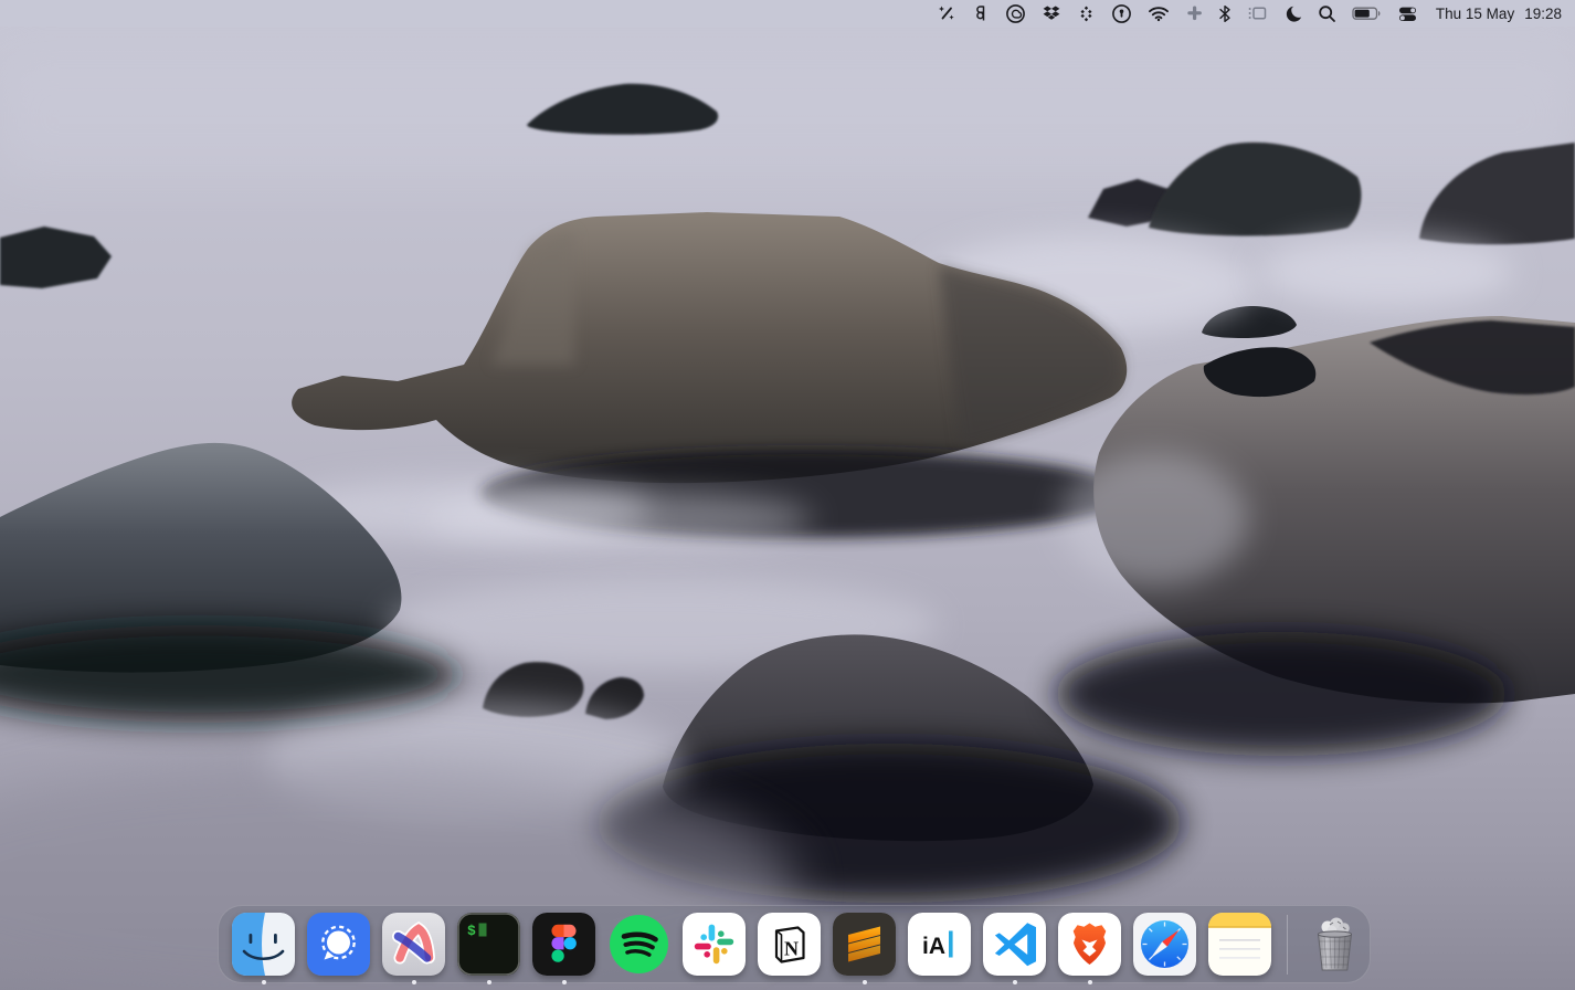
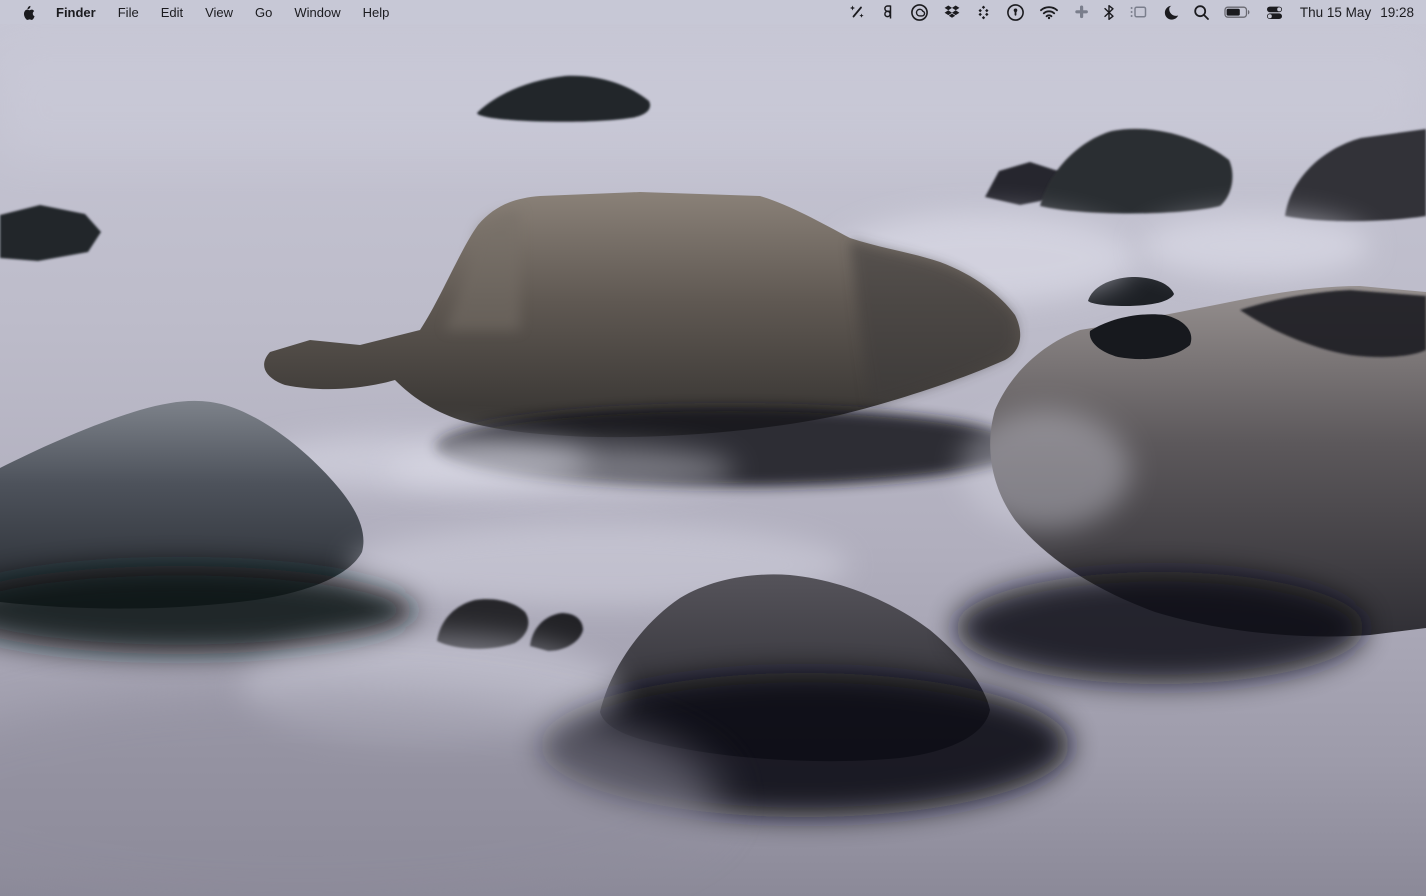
+ Finder
+ File
+ Edit
+ View
+ Go
+ Window
+ Help
  Thu 15 May
  19:28
- $
- N
- iA
